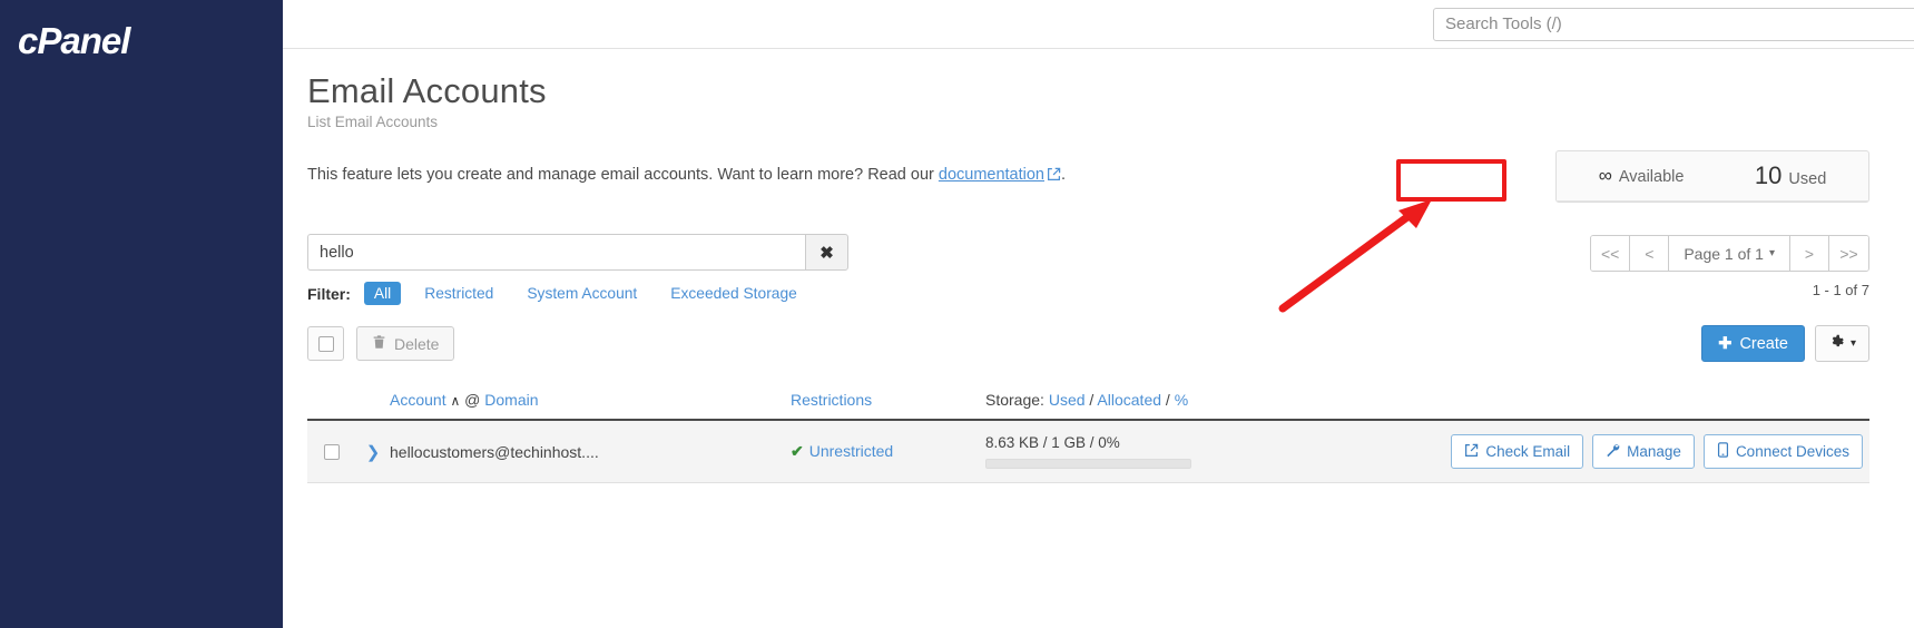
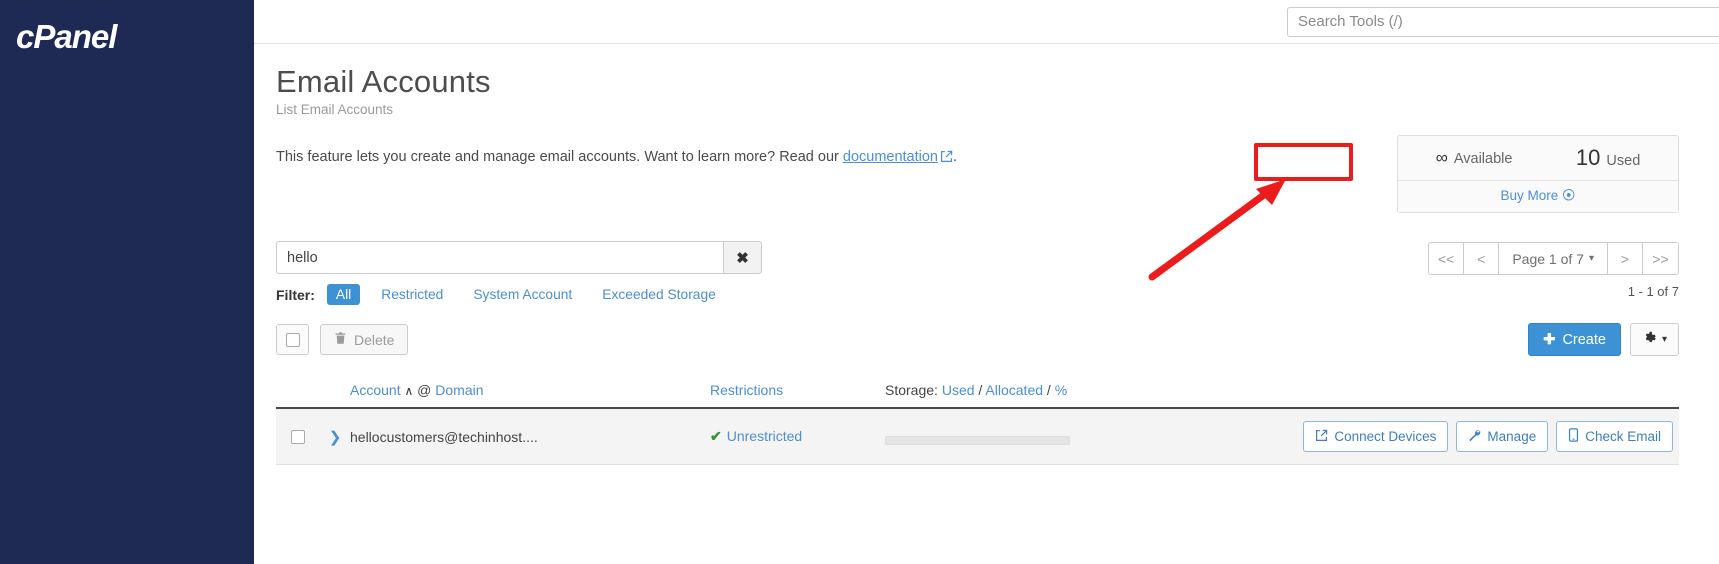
  cPanel
  Search Tools (/)
  Email Accounts
  List Email Accounts
  This feature lets you create and manage email accounts. Want to learn more? Read our documentation .
  ∞
  Available
  10
  Used
+ Buy More ⦿
  hello
  ✖
  Filter:
  All
  Restricted
  System Account
  Exceeded Storage
  <<
  <
- Page 1 of 1
+ Page 1 of 7
  ▾
  >
  >>
  1 - 1 of 7
  Delete
  ✚
  Create
  ▾
  Account ∧ @ Domain
  Restrictions
  Storage: Used / Allocated / %
  ❯
  hellocustomers@techinhost....
  ✔ Unrestricted
- 8.63 KB / 1 GB / 0%
- Check Email
+ Connect Devices
  Manage
- Connect Devices
+ Check Email
